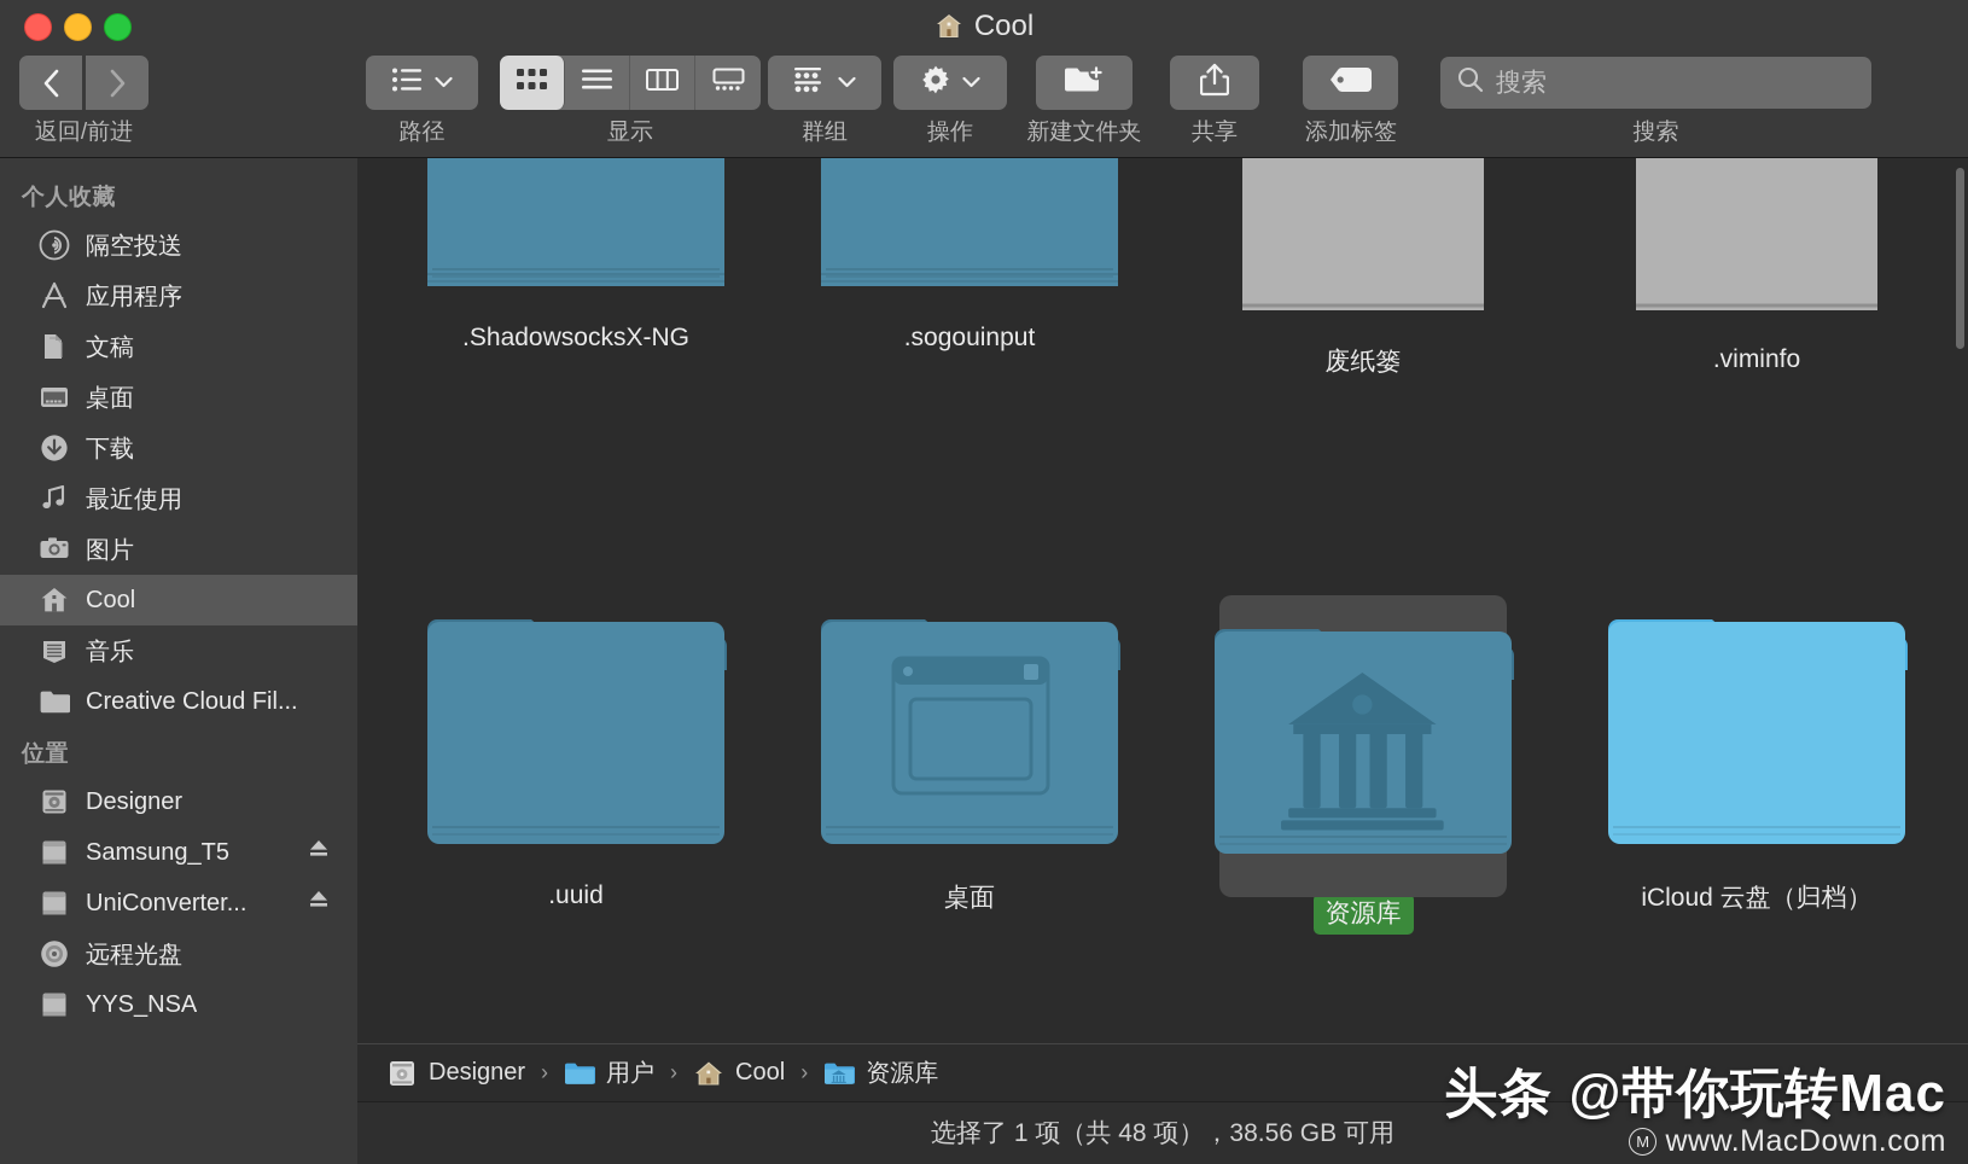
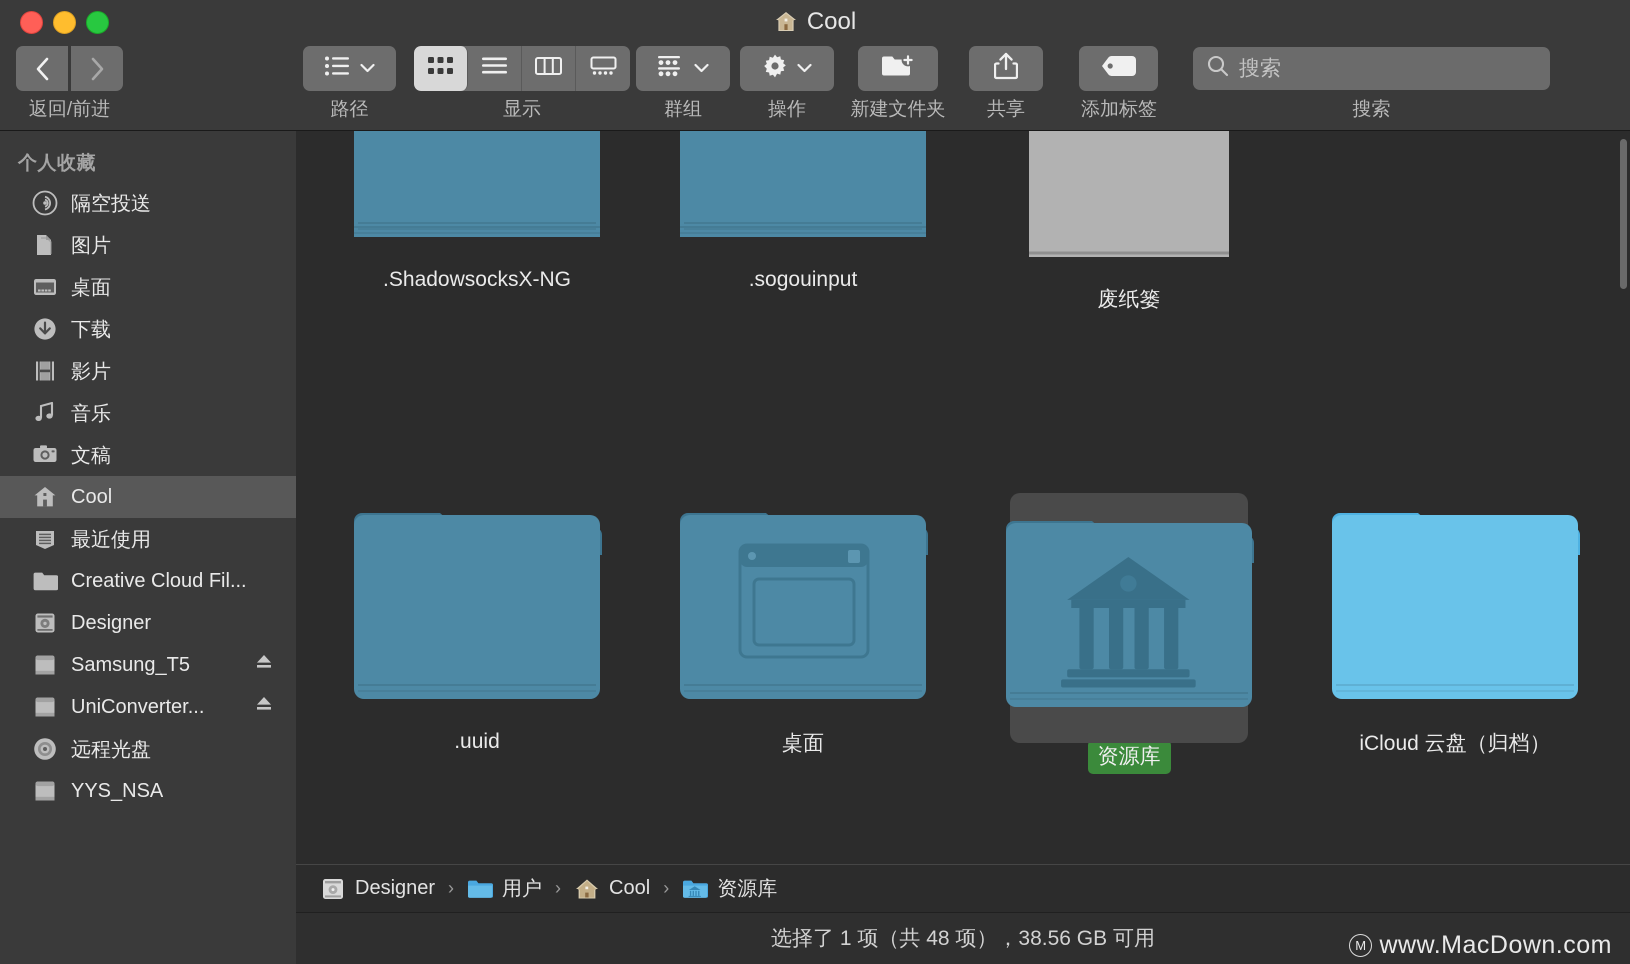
  Cool
  返回/前进
  路径
  显示
  群组
  操作
  新建文件夹
  共享
  添加标签
  搜索
  搜索
  个人收藏
  隔空投送
- 应用程序
- 文稿
+ 图片
  桌面
  下载
+ 影片
- 最近使用
+ 音乐
- 图片
+ 文稿
  Cool
- 音乐
+ 最近使用
  Creative Cloud Fil...
- 位置
  Designer
  Samsung_T5
  UniConverter...
  远程光盘
  YYS_NSA
  .ShadowsocksX-NG
  .sogouinput
  废纸篓
- .viminfo
  .uuid
  桌面
  资源库
  iCloud 云盘（归档）
  Designer
  ›
  用户
  ›
  Cool
  ›
  资源库
  选择了 1 项（共 48 项），38.56 GB 可用
- 头条 @带你玩转Mac
  M
  www.MacDown.com
